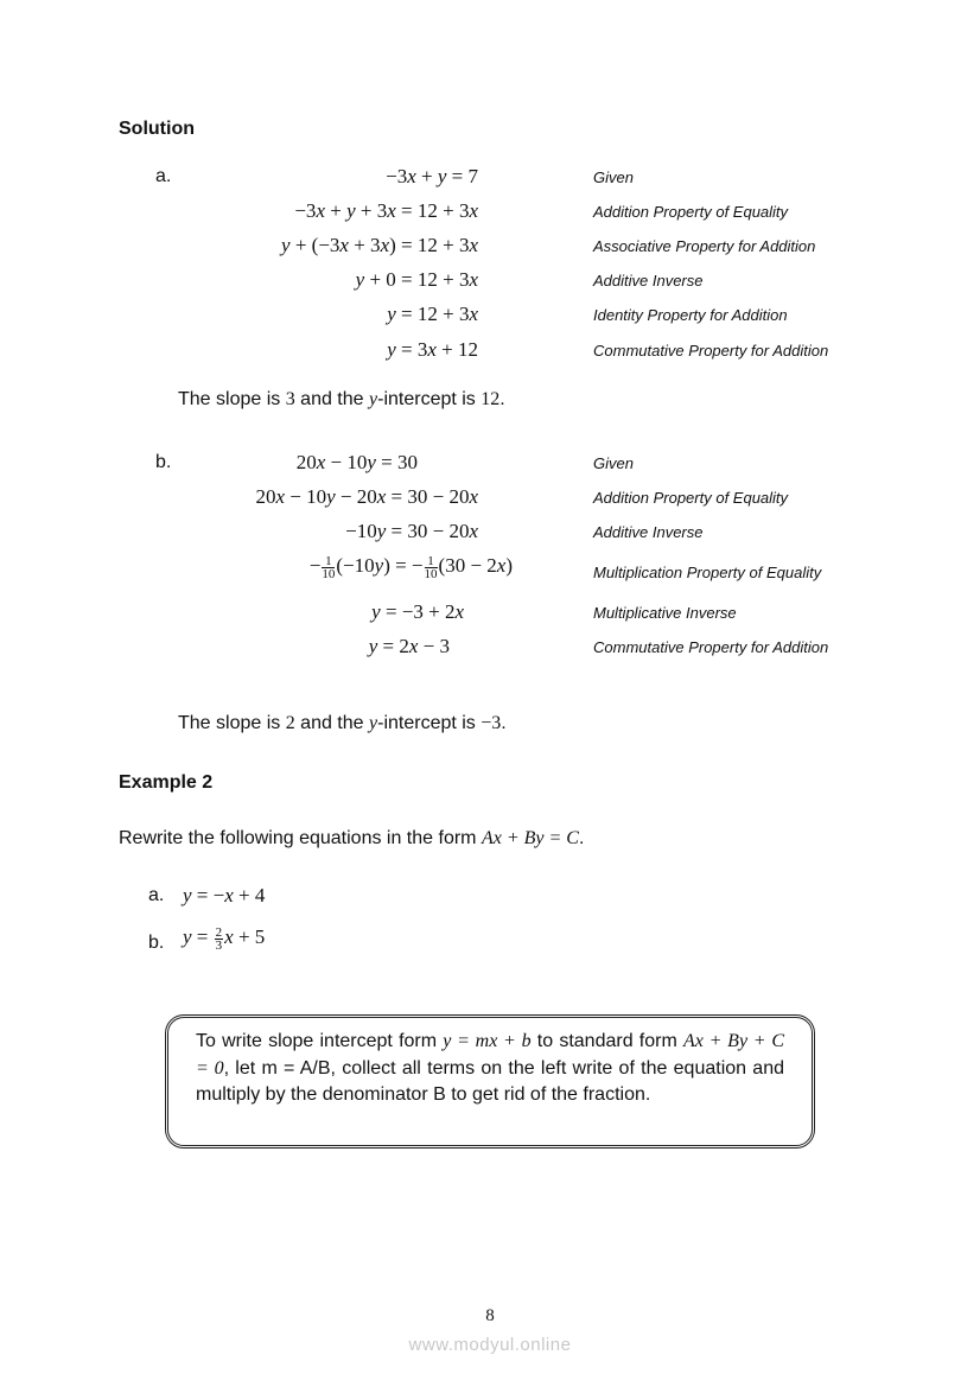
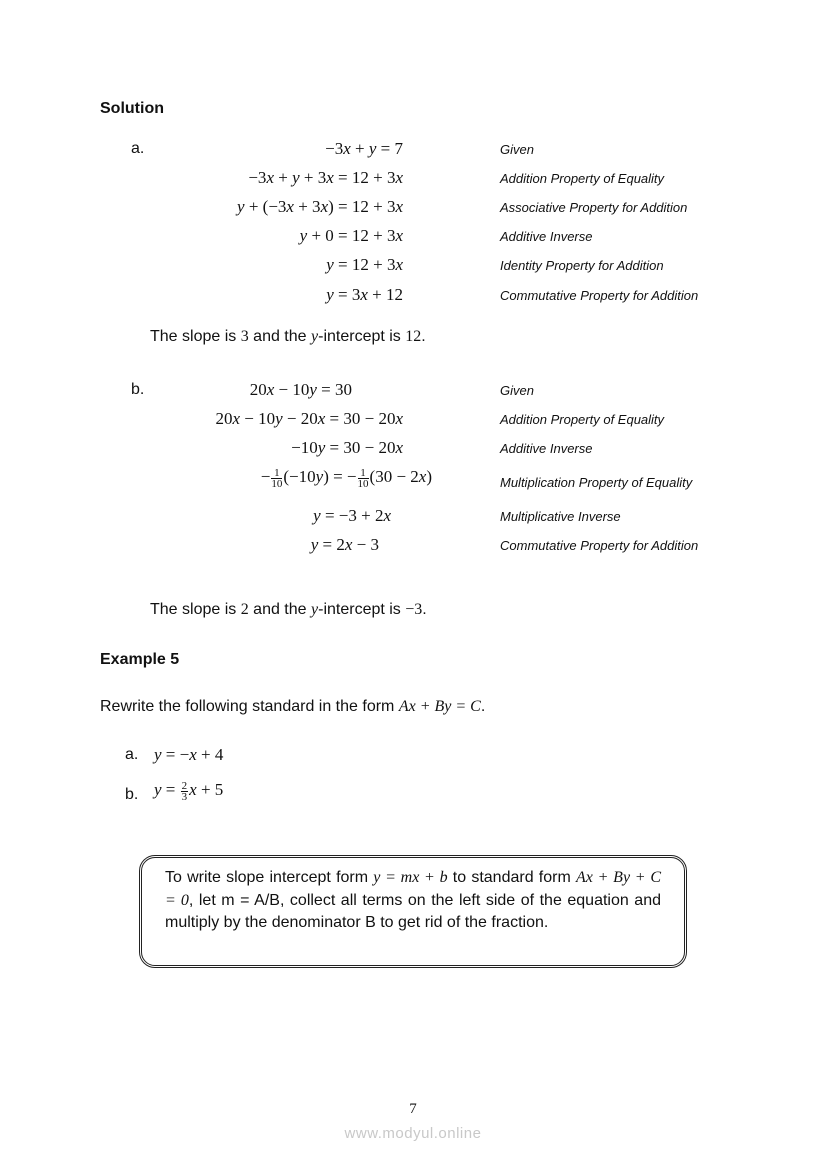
  Solution
  a.
  −3x + y = 7
  −3x + y + 3x = 12 + 3x
  y + (−3x + 3x) = 12 + 3x
  y + 0 = 12 + 3x
  y = 12 + 3x
  y = 3x + 12
  Given
  Addition Property of Equality
  Associative Property for Addition
  Additive Inverse
  Identity Property for Addition
  Commutative Property for Addition
  The slope is 3 and the y-intercept is 12.
  b.
  20x − 10y = 30
  20x − 10y − 20x = 30 − 20x
  −10y = 30 − 20x
  −
  1
  10
  (−10y) = −
  1
  10
  (30 − 2x)
  y = −3 + 2x
  y = 2x − 3
  Given
  Addition Property of Equality
  Additive Inverse
  Multiplication Property of Equality
  Multiplicative Inverse
  Commutative Property for Addition
  The slope is 2 and the y-intercept is −3.
- Example 2
+ Example 5
- Rewrite the following equations in the form Ax + By = C.
+ Rewrite the following standard in the form Ax + By = C.
  a.
  y = −x + 4
  b.
  y =
  2
  3
  x + 5
- To write slope intercept form y = mx + b to standard form Ax + By + C = 0, let m = A/B, collect all terms on the left write of the equation and multiply by the denominator B to get rid of the fraction.
+ To write slope intercept form y = mx + b to standard form Ax + By + C = 0, let m = A/B, collect all terms on the left side of the equation and multiply by the denominator B to get rid of the fraction.
- 8
+ 7
  www.modyul.online
